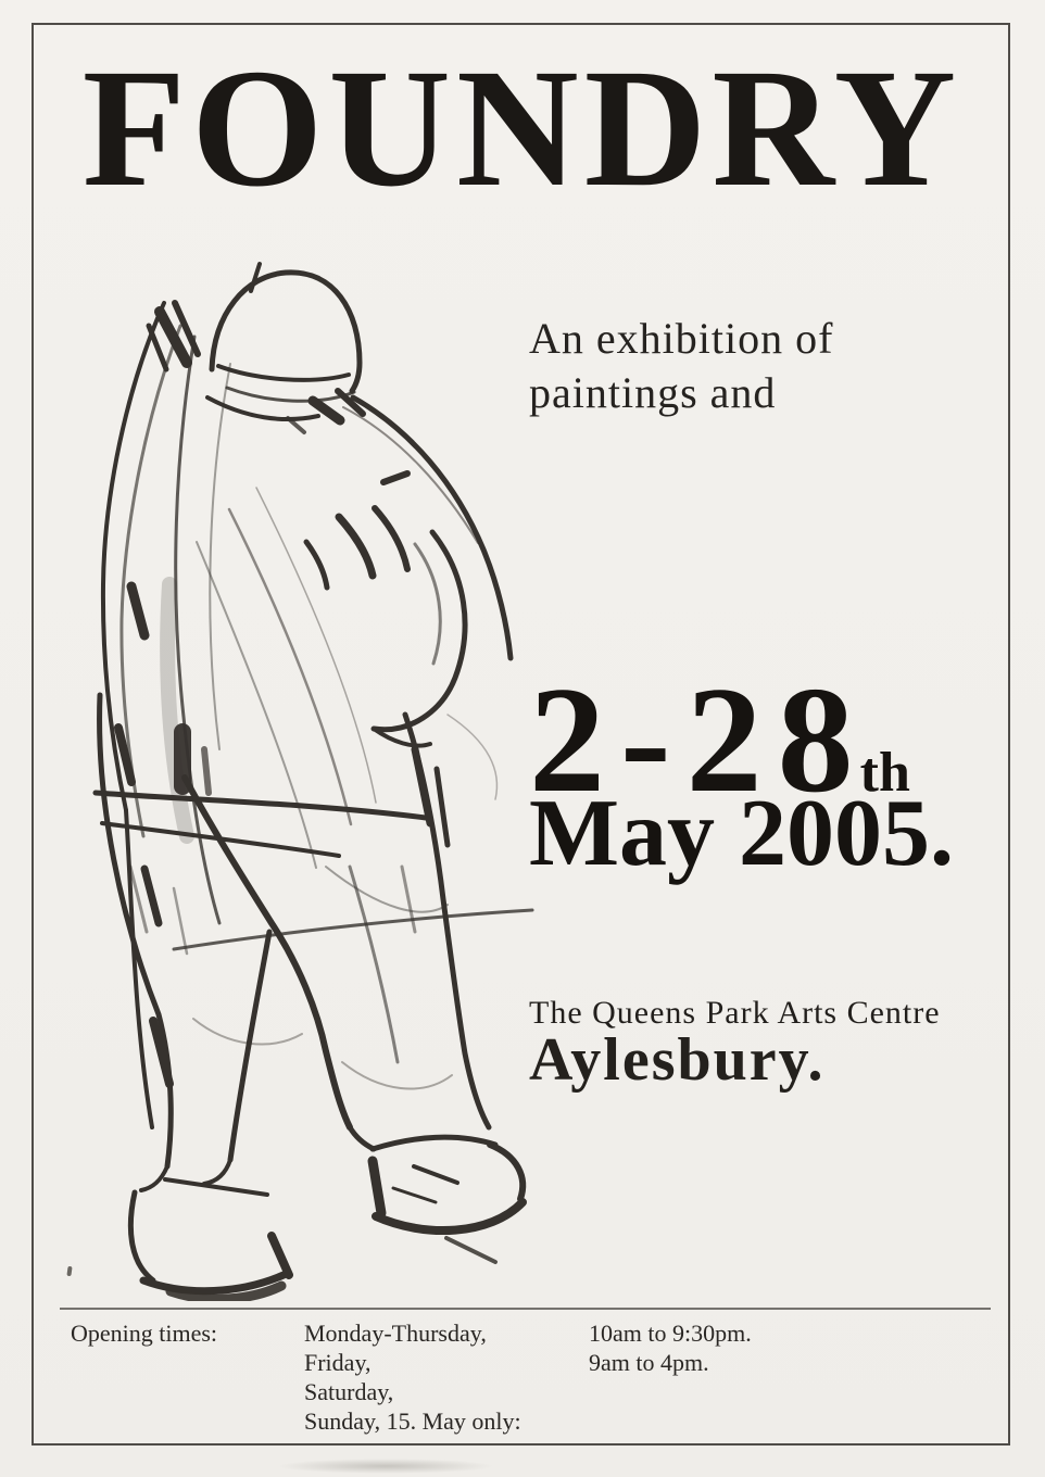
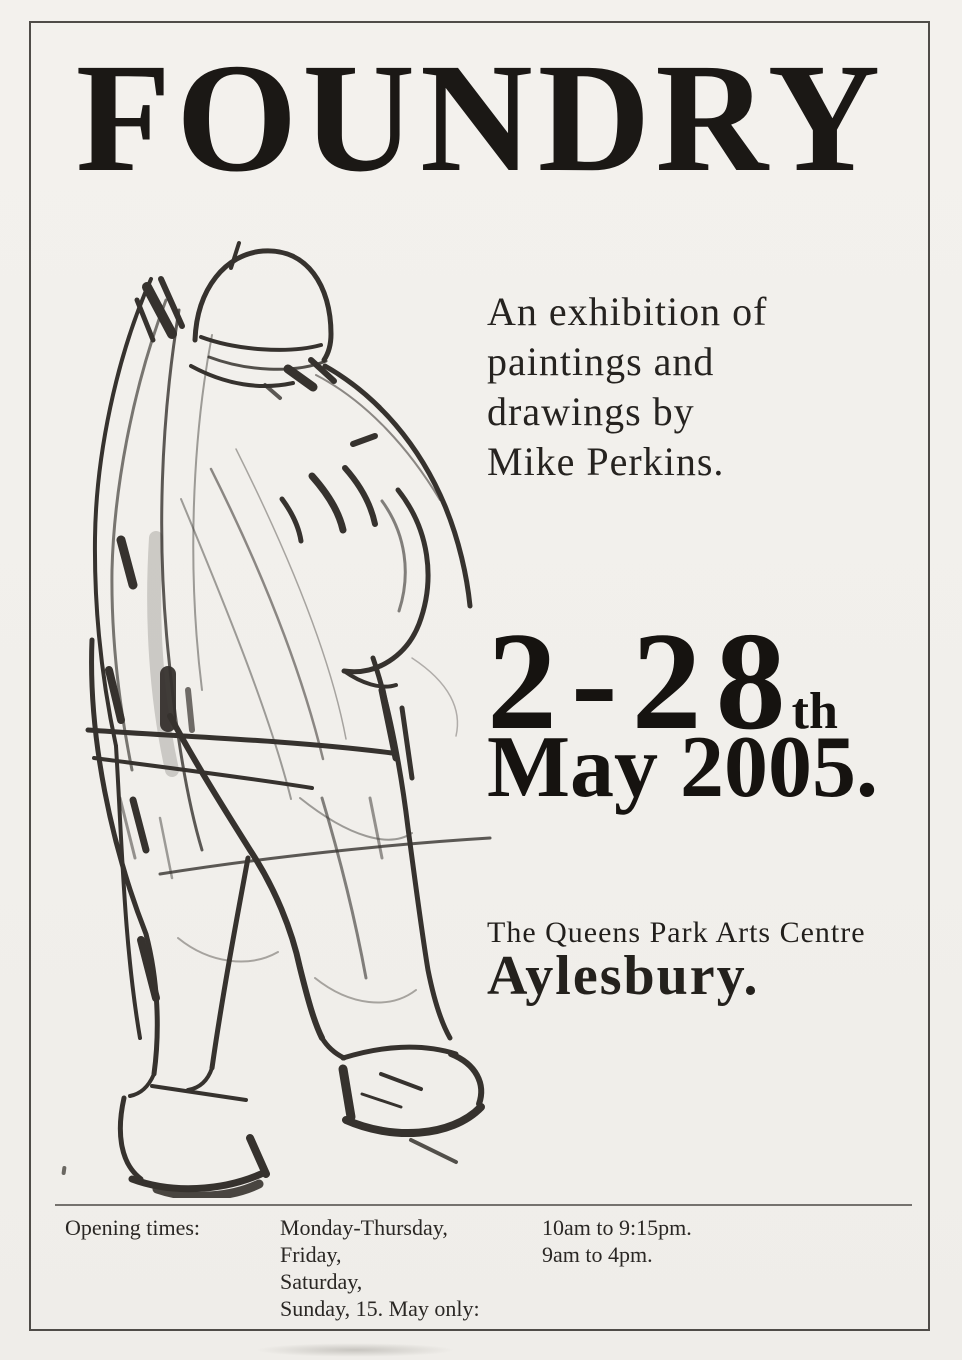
  FOUNDRY
  An exhibition of
  paintings and
+ drawings by
+ Mike Perkins.
  2-28th
  May 2005.
  The Queens Park Arts Centre
  Aylesbury.
  Opening times:
  Monday-Thursday,
  Friday,
  Saturday,
  Sunday, 15. May only:
- 10am to 9:30pm.
+ 10am to 9:15pm.
  9am to 4pm.
